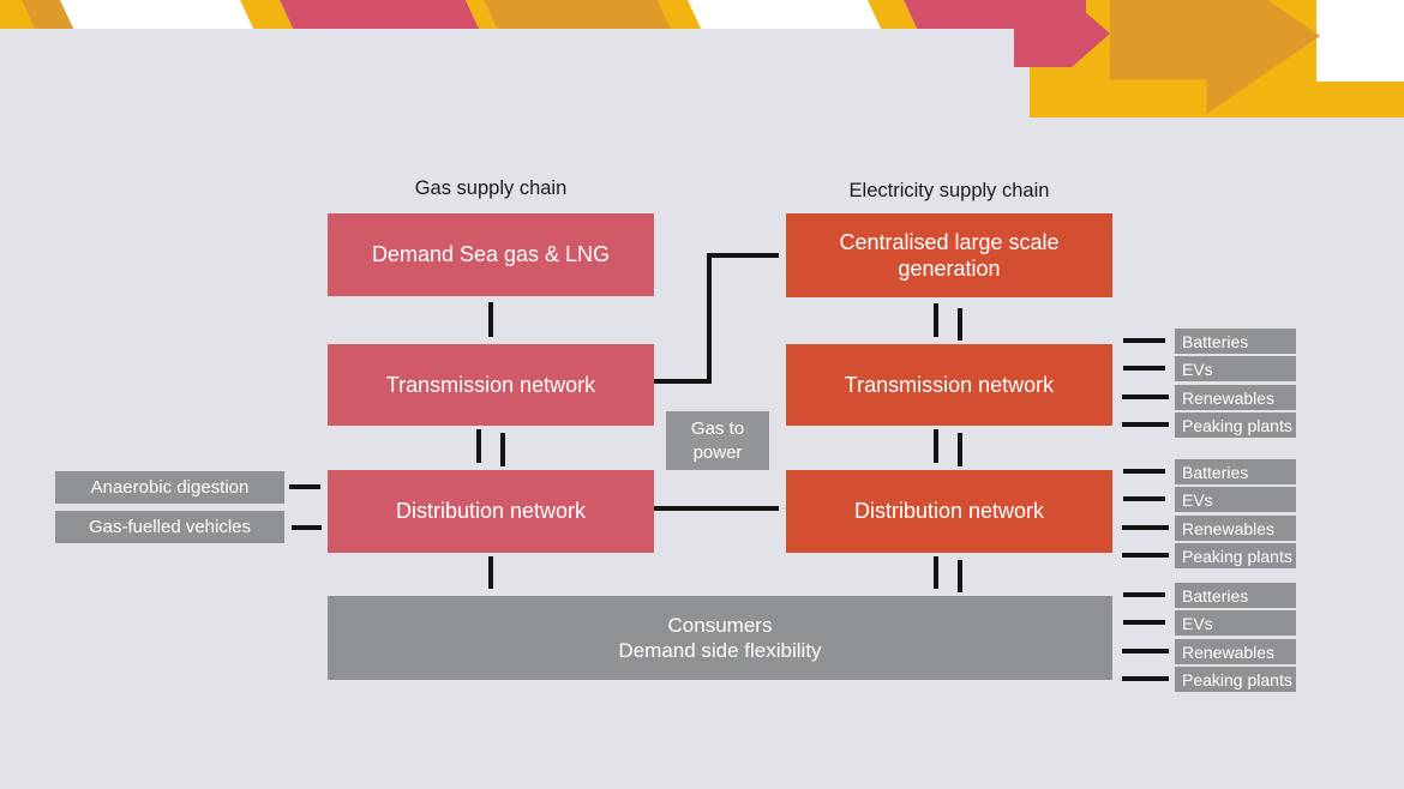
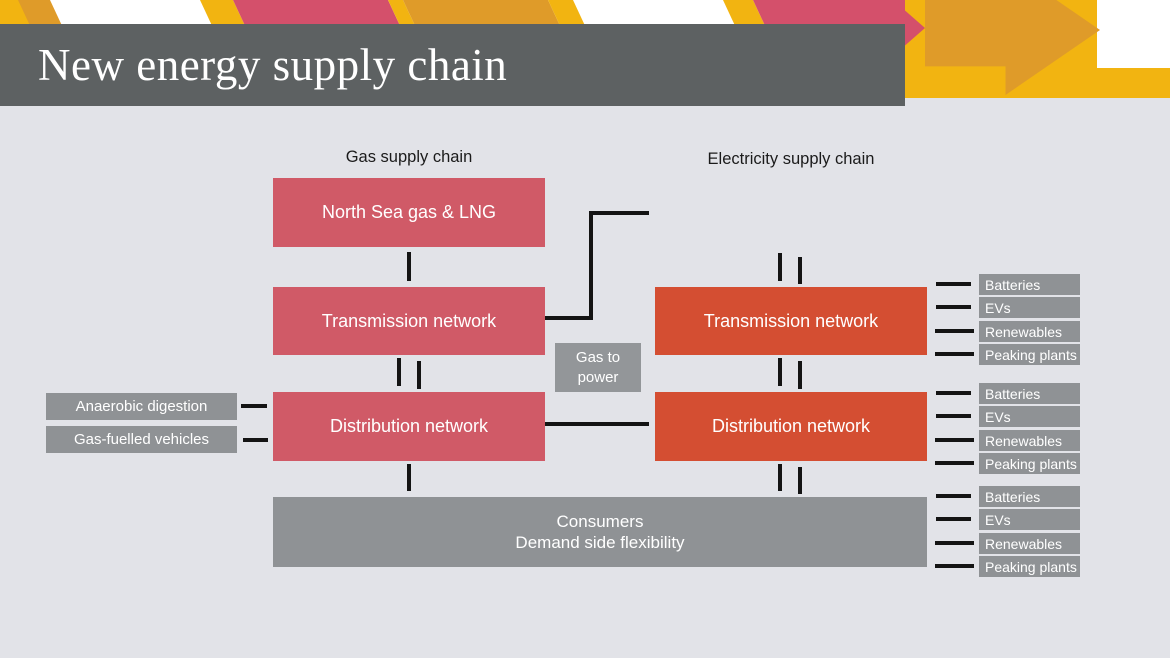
+ New energy supply chain
  Gas supply chain
  Electricity supply chain
- Demand Sea gas & LNG
+ North Sea gas & LNG
  Transmission network
  Distribution network
- Centralised large scale generation
  Transmission network
  Distribution network
  Gas to power
  Anaerobic digestion
  Gas-fuelled vehicles
  Consumers
  Demand side flexibility
  Batteries
  EVs
  Renewables
  Peaking plants
  Batteries
  EVs
  Renewables
  Peaking plants
  Batteries
  EVs
  Renewables
  Peaking plants
